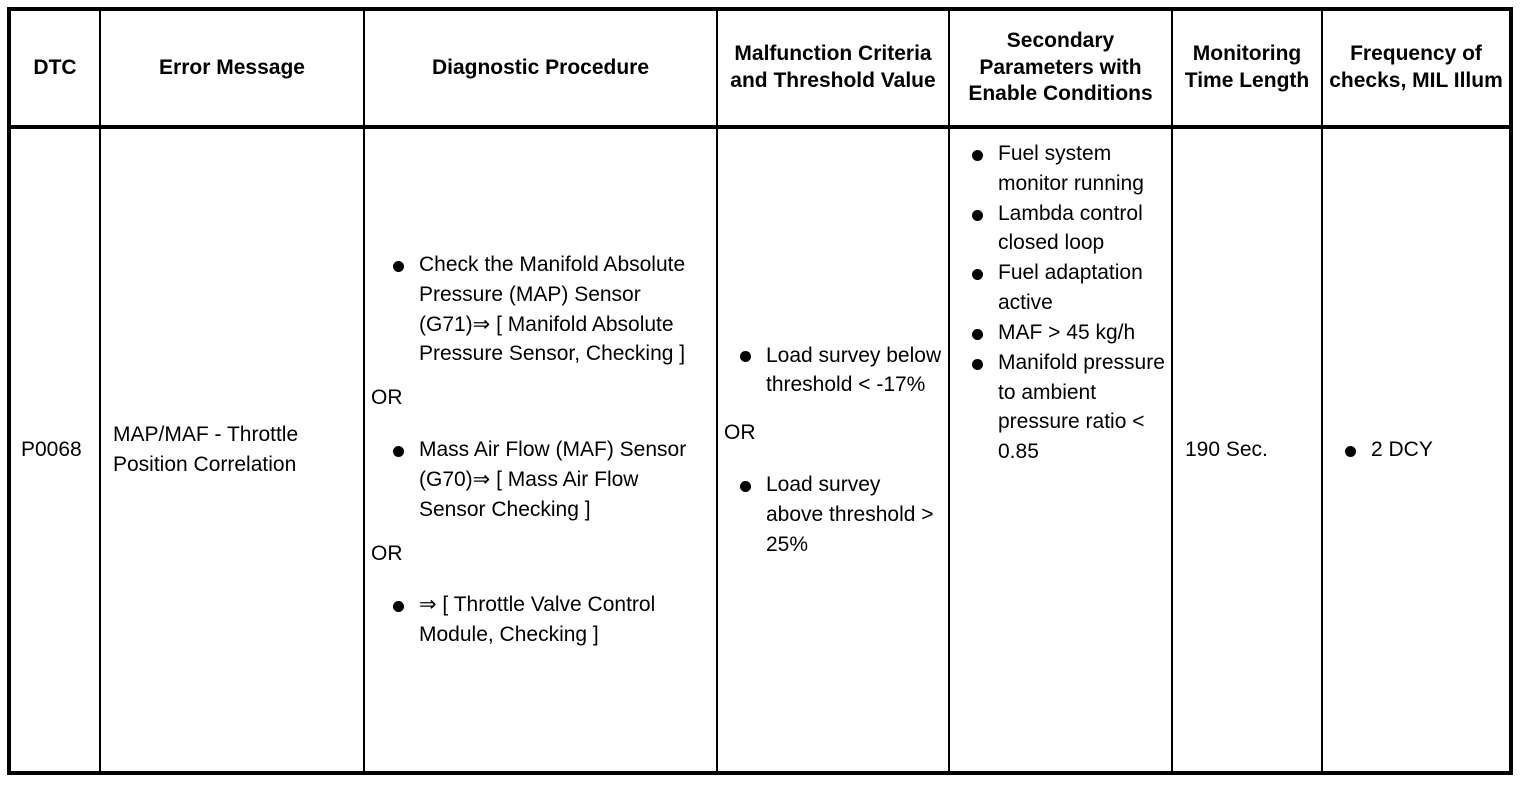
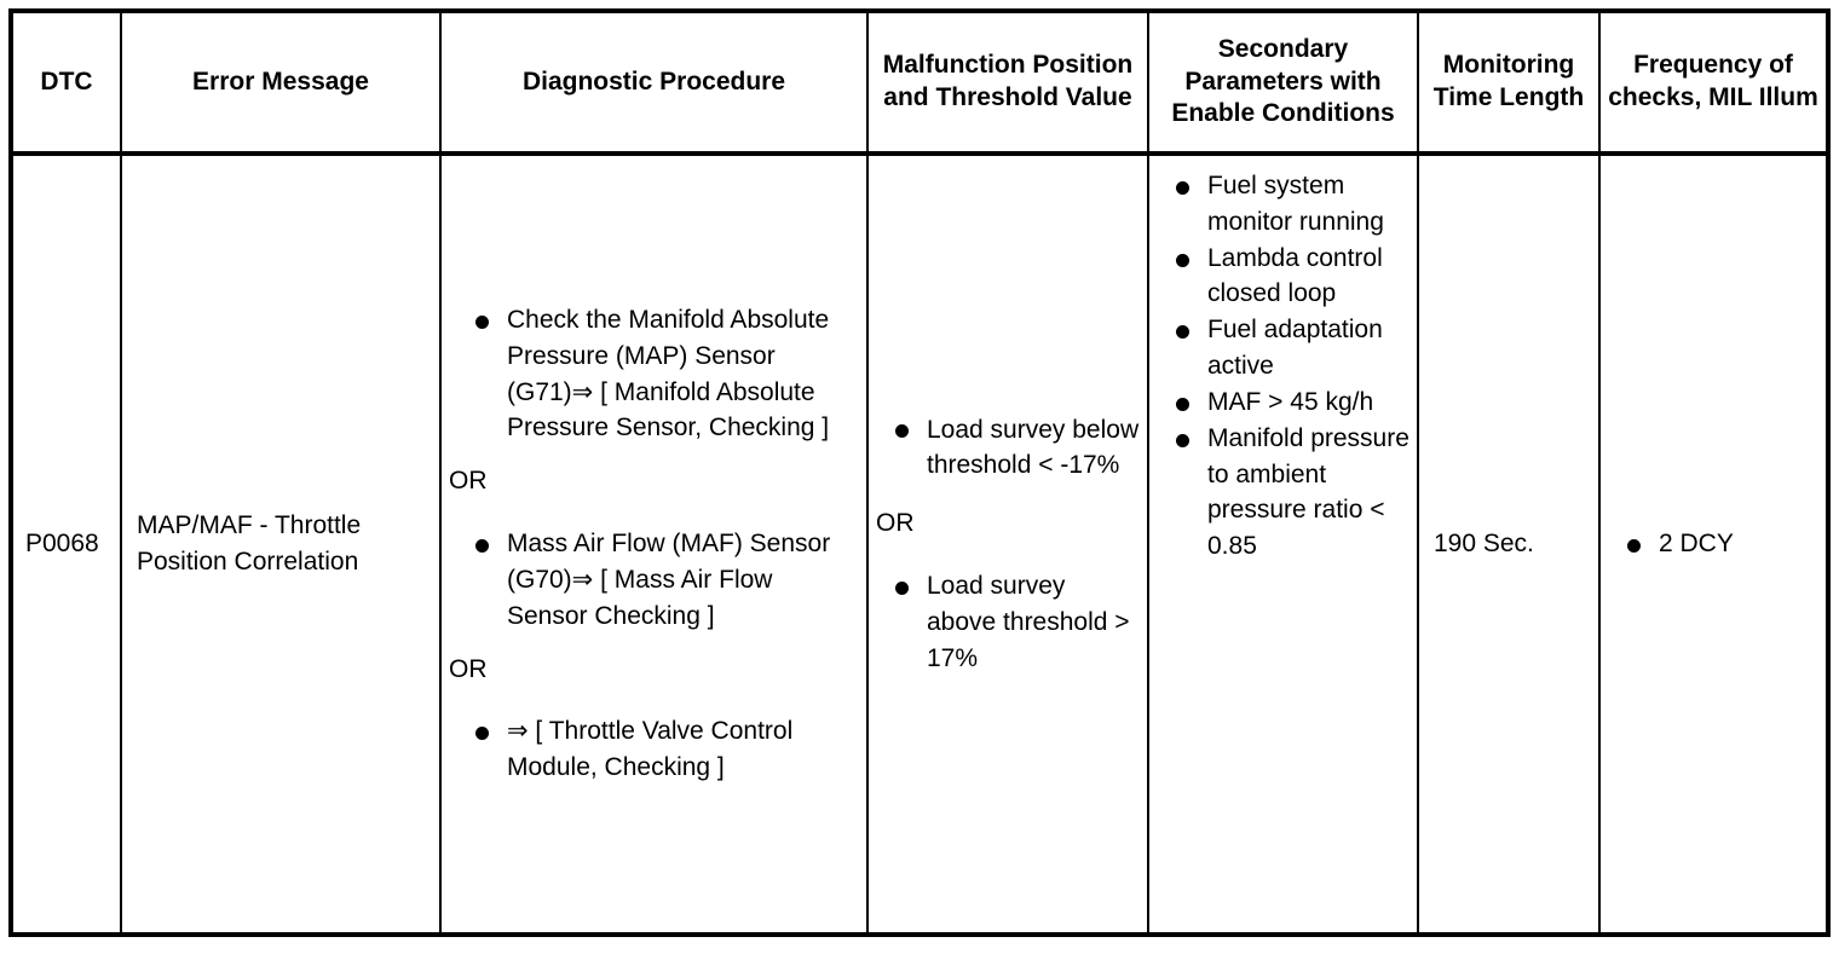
- DTC	Error Message	Diagnostic Procedure	Malfunction Criteria and Threshold Value	Secondary Parameters with Enable Conditions	Monitoring Time Length	Frequency of checks, MIL Illum
+ DTC	Error Message	Diagnostic Procedure	Malfunction Position and Threshold Value	Secondary Parameters with Enable Conditions	Monitoring Time Length	Frequency of checks, MIL Illum
- P0068	MAP/MAF - Throttle Position Correlation	Check the Manifold Absolute Pressure (MAP) Sensor (G71)⇒ [ Manifold Absolute Pressure Sensor, Checking ] OR Mass Air Flow (MAF) Sensor (G70)⇒ [ Mass Air Flow Sensor Checking ] OR ⇒ [ Throttle Valve Control Module, Checking ]	Load survey below threshold < -17% OR Load survey above threshold > 25%	Fuel system monitor running Lambda control closed loop Fuel adaptation active MAF > 45 kg/h Manifold pressure to ambient pressure ratio < 0.85	190 Sec.	2 DCY
+ P0068	MAP/MAF - Throttle Position Correlation	Check the Manifold Absolute Pressure (MAP) Sensor (G71)⇒ [ Manifold Absolute Pressure Sensor, Checking ] OR Mass Air Flow (MAF) Sensor (G70)⇒ [ Mass Air Flow Sensor Checking ] OR ⇒ [ Throttle Valve Control Module, Checking ]	Load survey below threshold < -17% OR Load survey above threshold > 17%	Fuel system monitor running Lambda control closed loop Fuel adaptation active MAF > 45 kg/h Manifold pressure to ambient pressure ratio < 0.85	190 Sec.	2 DCY
